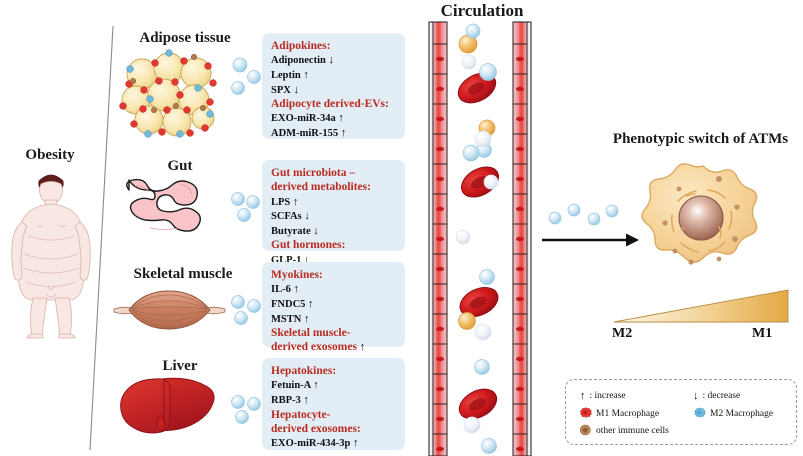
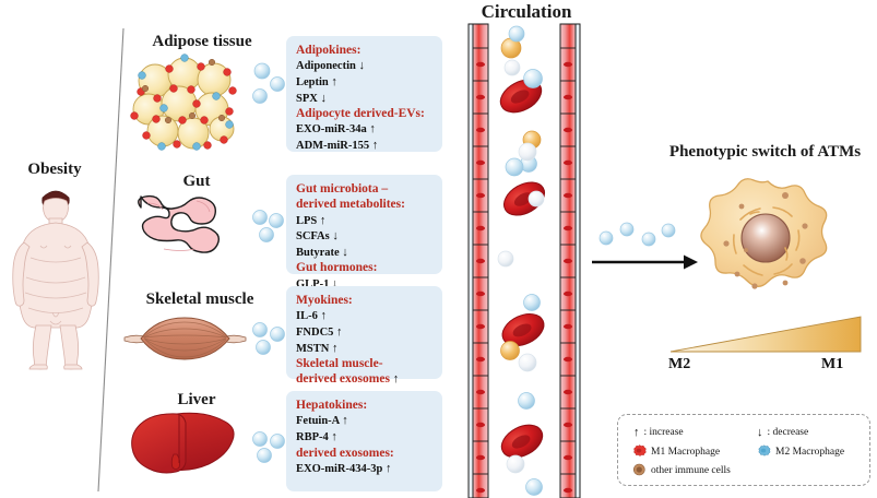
  Obesity
  Adipose tissue
  Gut
  Skeletal muscle
  Liver
  Circulation
  Phenotypic switch of ATMs
  Adipokines:
  Adiponectin ↓
  Leptin ↑
  SPX ↓
  Adipocyte derived-EVs:
  EXO-miR-34a ↑
  ADM-miR-155 ↑
  Gut microbiota –
  derived metabolites:
  LPS ↑
  SCFAs ↓
  Butyrate ↓
  Gut hormones:
  GLP-1 ↓
  Myokines:
  IL-6 ↑
  FNDC5 ↑
  MSTN ↑
  Skeletal muscle-
  derived exosomes ↑
  Hepatokines:
  Fetuin-A ↑
- RBP-3 ↑
+ RBP-4 ↑
- Hepatocyte-
  derived exosomes:
  EXO-miR-434-3p ↑
  M2
  M1
  ↑
  : increase
  ↓
  : decrease
  M1 Macrophage
  M2 Macrophage
  other immune cells
